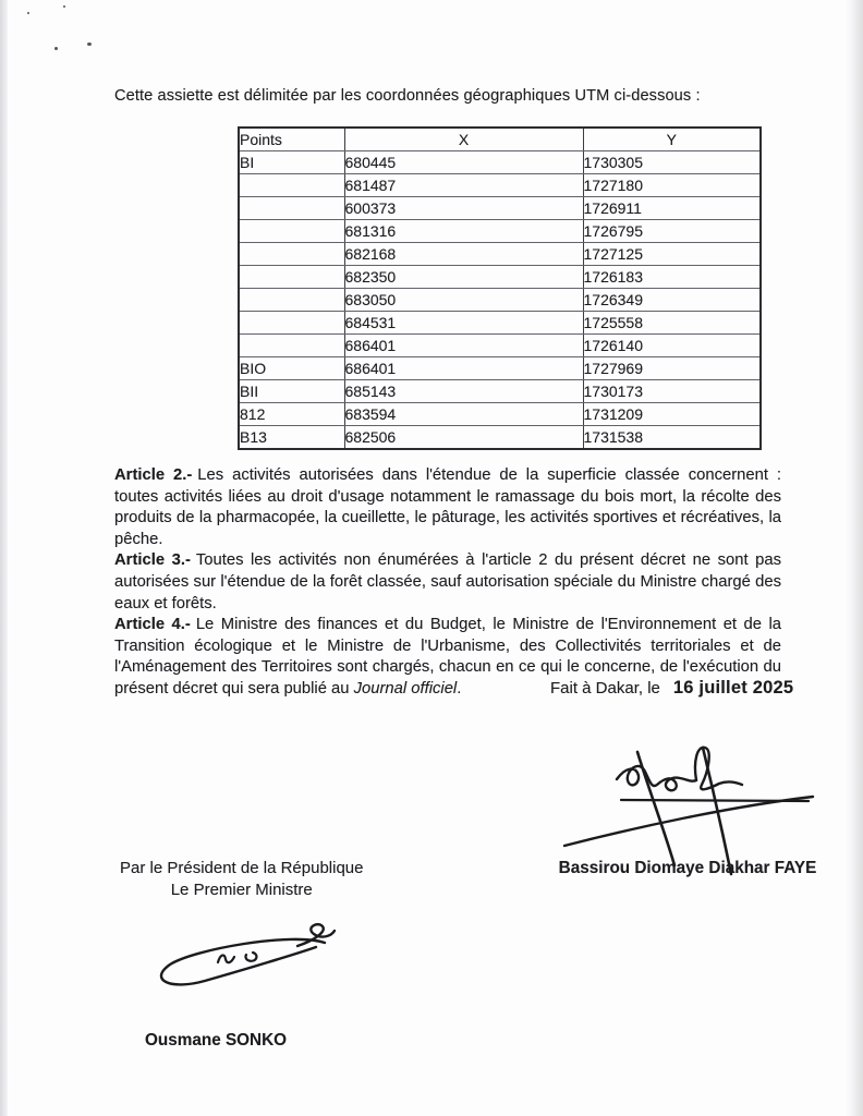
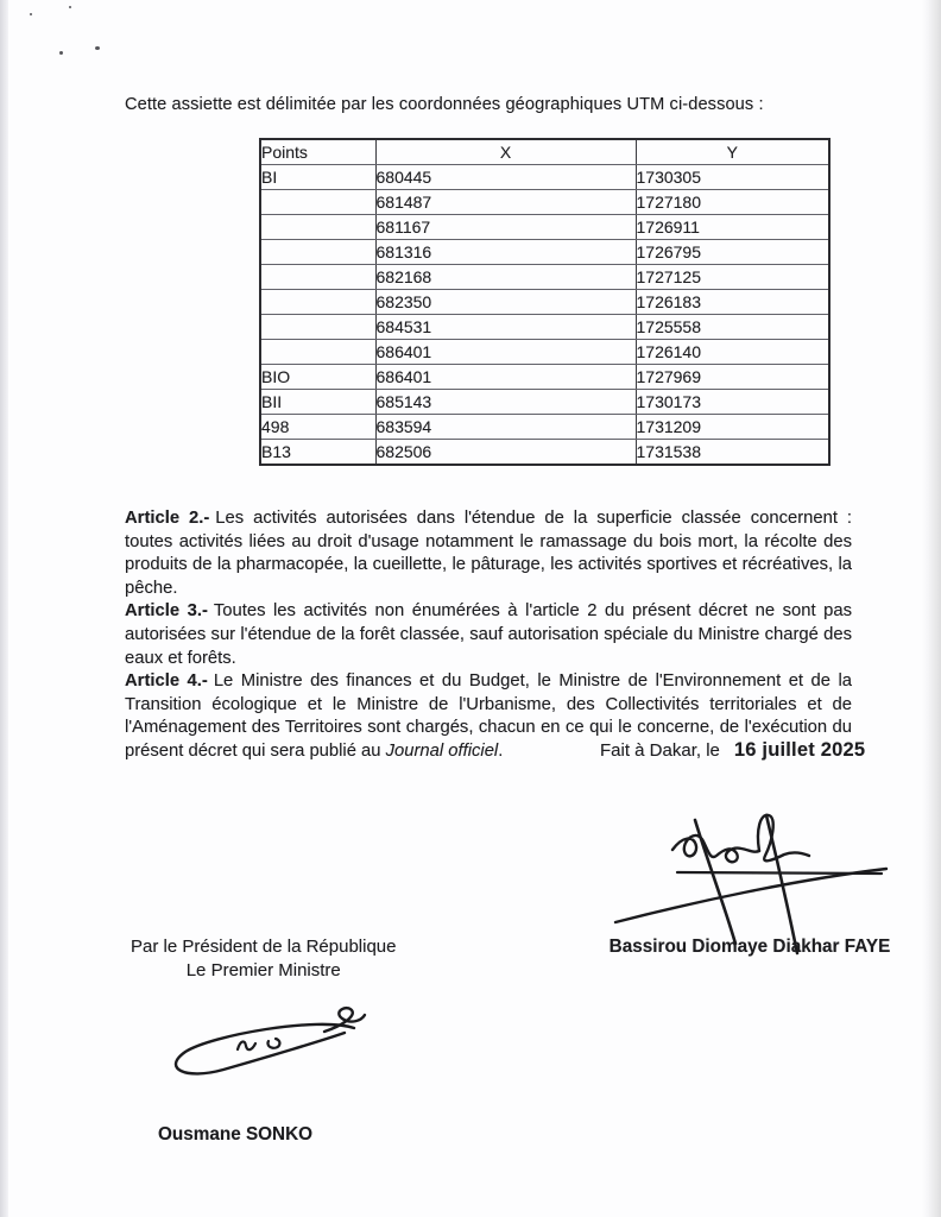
  Cette assiette est délimitée par les coordonnées géographiques UTM ci-dessous :
  Points	X	Y
  BI	680445	1730305
  	681487	1727180
- 	600373	1726911
+ 	681167	1726911
  	681316	1726795
  	682168	1727125
  	682350	1726183
- 	683050	1726349
  	684531	1725558
  	686401	1726140
  BIO	686401	1727969
  BII	685143	1730173
- 812	683594	1731209
+ 498	683594	1731209
  B13	682506	1731538
  Article 2.- Les activités autorisées dans l'étendue de la superficie classée concernent : toutes activités liées au droit d'usage notamment le ramassage du bois mort, la récolte des produits de la pharmacopée, la cueillette, le pâturage, les activités sportives et récréatives, la pêche.
  Article 3.- Toutes les activités non énumérées à l'article 2 du présent décret ne sont pas autorisées sur l'étendue de la forêt classée, sauf autorisation spéciale du Ministre chargé des eaux et forêts.
  Article 4.- Le Ministre des finances et du Budget, le Ministre de l'Environnement et de la Transition écologique et le Ministre de l'Urbanisme, des Collectivités territoriales et de l'Aménagement des Territoires sont chargés, chacun en ce qui le concerne, de l'exécution du présent décret qui sera publié au Journal officiel.
  Fait à Dakar, le
  16 juillet 2025
  Bassirou Diomaye Diakhar FAYE
  Par le Président de la République
  Le Premier Ministre
  Ousmane SONKO
